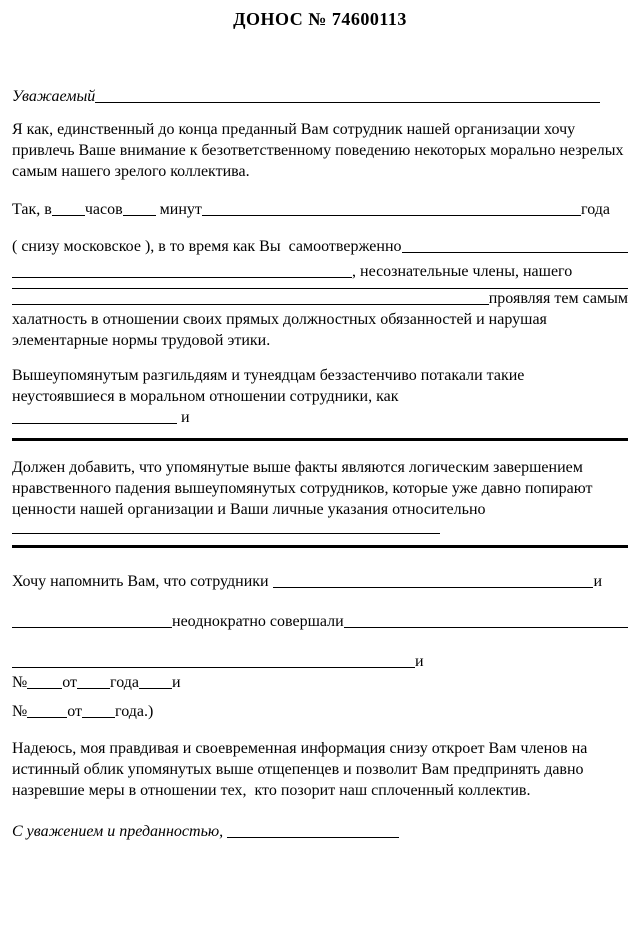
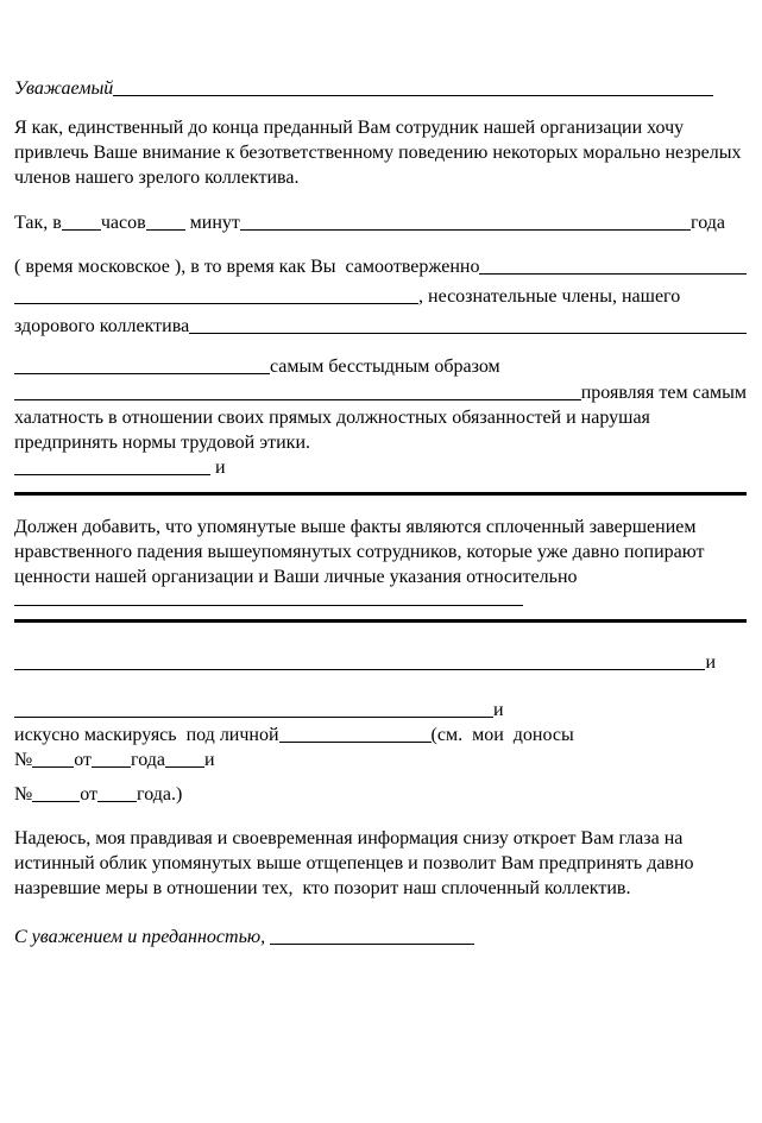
- ДОНОС № 74600113
  Уважаемый
- Я как, единственный до конца преданный Вам сотрудник нашей организации хочу привлечь Ваше внимание к безответственному поведению некоторых морально незрелых самым нашего зрелого коллектива.
+ Я как, единственный до конца преданный Вам сотрудник нашей организации хочу привлечь Ваше внимание к безответственному поведению некоторых морально незрелых членов нашего зрелого коллектива.
  Так, в
  часов
  минут
  года
- ( снизу московское ), в то время как Вы самоотверженно
+ ( время московское ), в то время как Вы самоотверженно
  , несознательные члены, нашего
+ здорового коллектива
+ самым бесстыдным образом
  проявляя тем самым
- халатность в отношении своих прямых должностных обязанностей и нарушая элементарные нормы трудовой этики.
+ халатность в отношении своих прямых должностных обязанностей и нарушая предпринять нормы трудовой этики.
- Вышеупомянутым разгильдяям и тунеядцам беззастенчиво потакали такие неустоявшиеся в моральном отношении сотрудники, как
  и
- Должен добавить, что упомянутые выше факты являются логическим завершением нравственного падения вышеупомянутых сотрудников, которые уже давно попирают ценности нашей организации и Ваши личные указания относительно
+ Должен добавить, что упомянутые выше факты являются сплоченный завершением нравственного падения вышеупомянутых сотрудников, которые уже давно попирают ценности нашей организации и Ваши личные указания относительно
- Хочу напомнить Вам, что сотрудники
  и
- неоднократно совершали
  и
+ искусно маскируясь под личной
+ (см. мои доносы
  №
  от
  года
  и
  №
  от
  года.)
- Надеюсь, моя правдивая и своевременная информация снизу откроет Вам членов на истинный облик упомянутых выше отщепенцев и позволит Вам предпринять давно назревшие меры в отношении тех, кто позорит наш сплоченный коллектив.
+ Надеюсь, моя правдивая и своевременная информация снизу откроет Вам глаза на истинный облик упомянутых выше отщепенцев и позволит Вам предпринять давно назревшие меры в отношении тех, кто позорит наш сплоченный коллектив.
  С уважением и преданностью,
